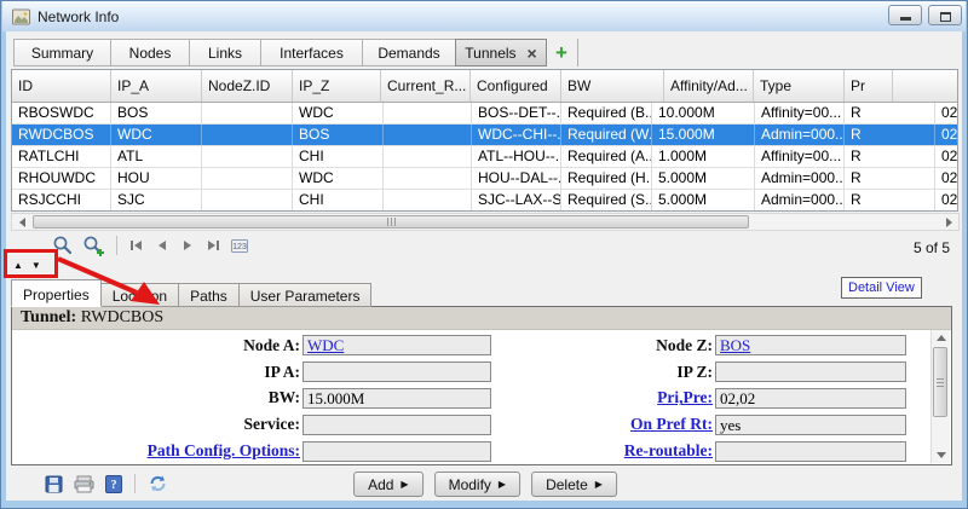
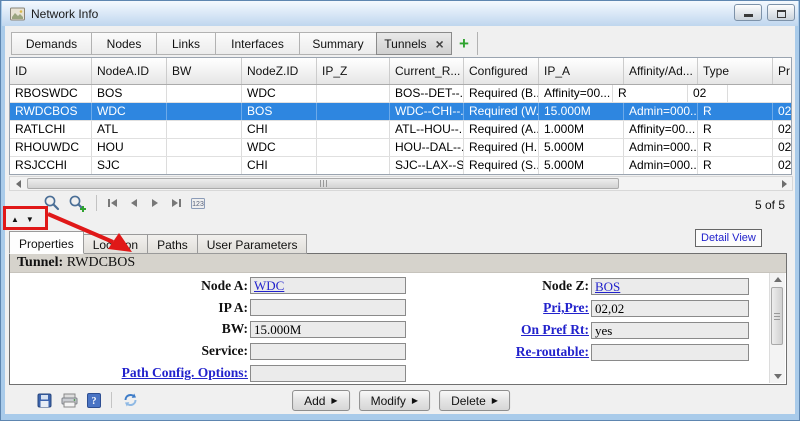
  Network Info
- Summary
+ Demands
  Nodes
  Links
  Interfaces
- Demands
+ Summary
  Tunnels
  ×
  +
  ID
+ NodeA.ID
- IP_A
+ BW
  NodeZ.ID
  IP_Z
  Current_R...
  Configured
- BW
+ IP_A
  Affinity/Ad...
  Type
  Pr
  RBOSWDC
  BOS
  WDC
  BOS--DET--.
  Required (B..
- 10.000M
  Affinity=00...
  R
  02
  RWDCBOS
  WDC
  BOS
  WDC--CHI--.
  Required (W.
  15.000M
  Admin=000..
  R
  02
  RATLCHI
  ATL
  CHI
  ATL--HOU--..
  Required (A..
  1.000M
  Affinity=00...
  R
  02
  RHOUWDC
  HOU
  WDC
  HOU--DAL--.
  Required (H..
  5.000M
  Admin=000..
  R
  02
  RSJCCHI
  SJC
  CHI
  SJC--LAX--S
  Required (S..
  5.000M
  Admin=000..
  R
  02
  5 of 5
  ▲
  ▼
  Properties
  Paths
  User Parameters
  Detail View
  Tunnel: RWDCBOS
  Node A:
  WDC
  IP A:
  BW:
  15.000M
  Service:
  Path Config. Options:
  Node Z:
  BOS
- IP Z:
  Pri,Pre:
  02,02
  On Pref Rt:
  yes
  Re-routable:
  ?
  Add
  ▶
  Modify
  ▶
  Delete
  ▶
